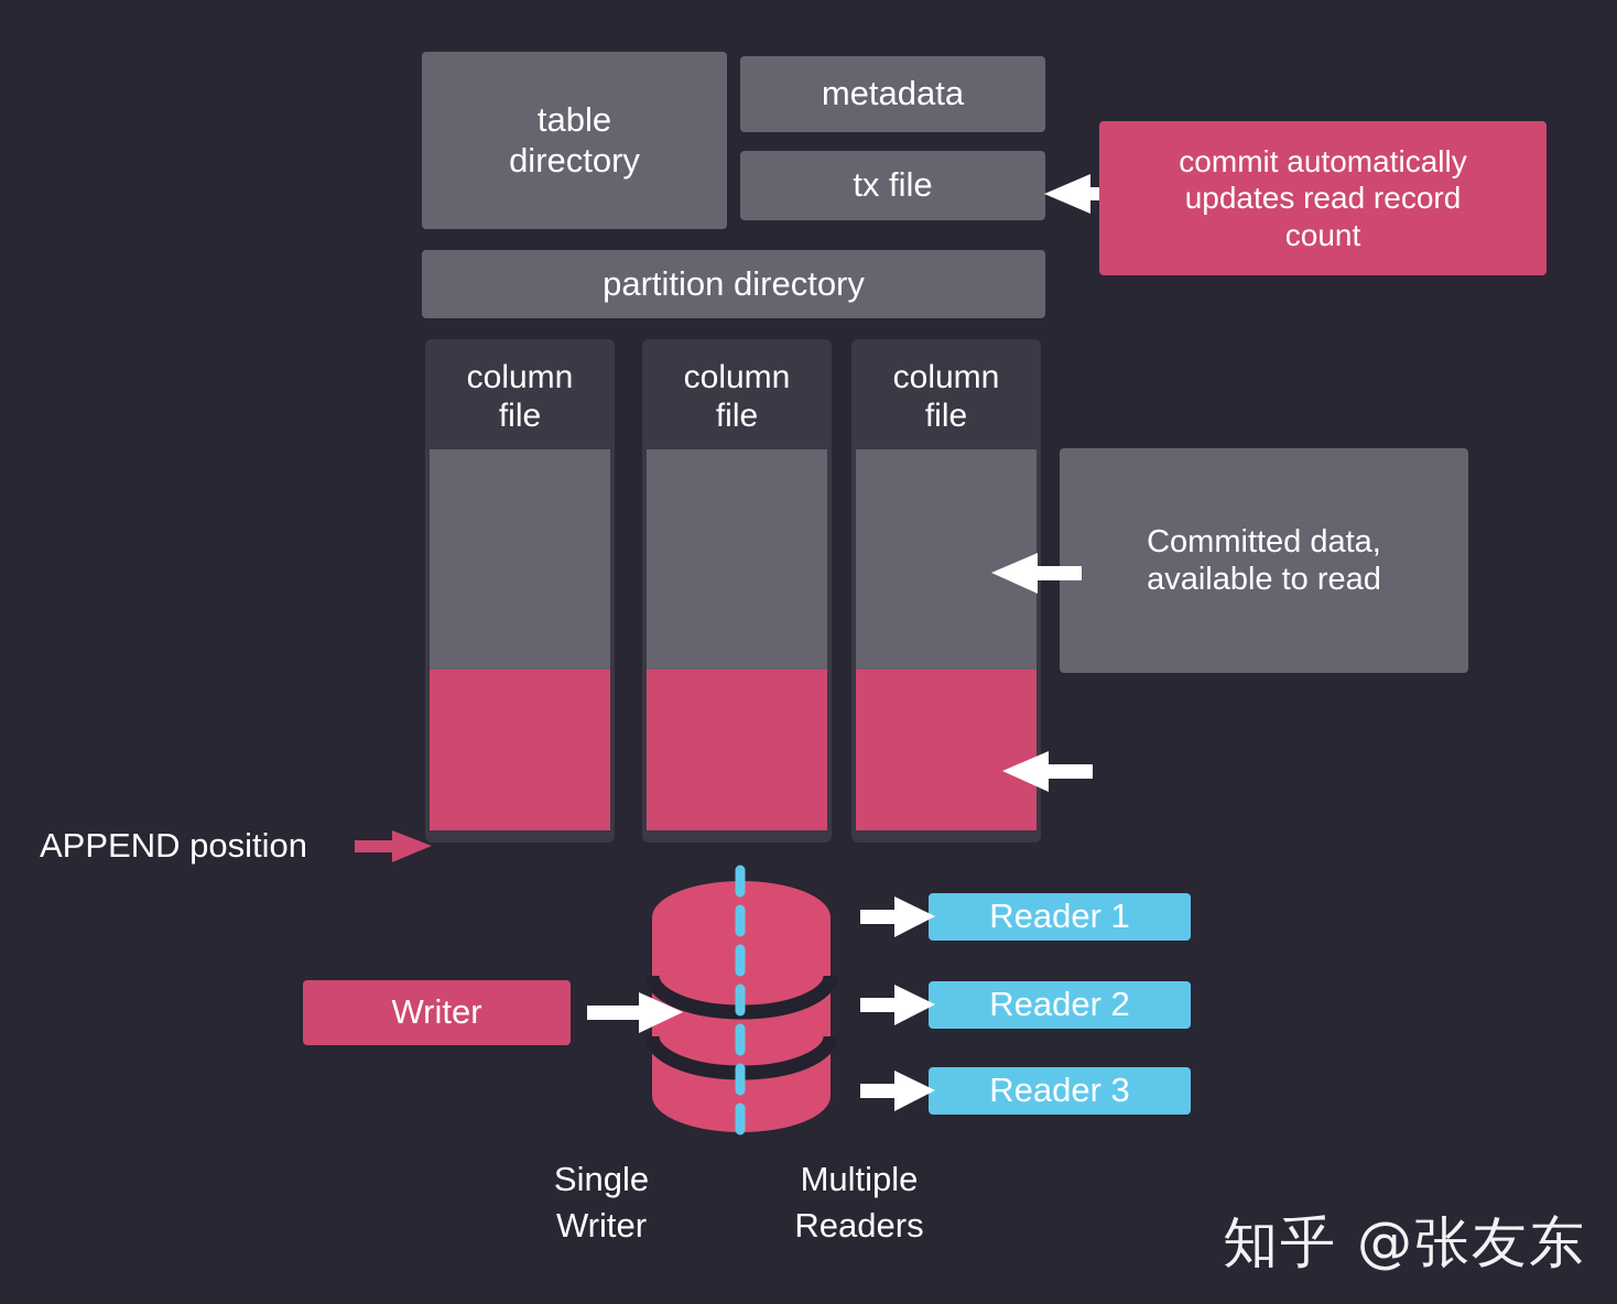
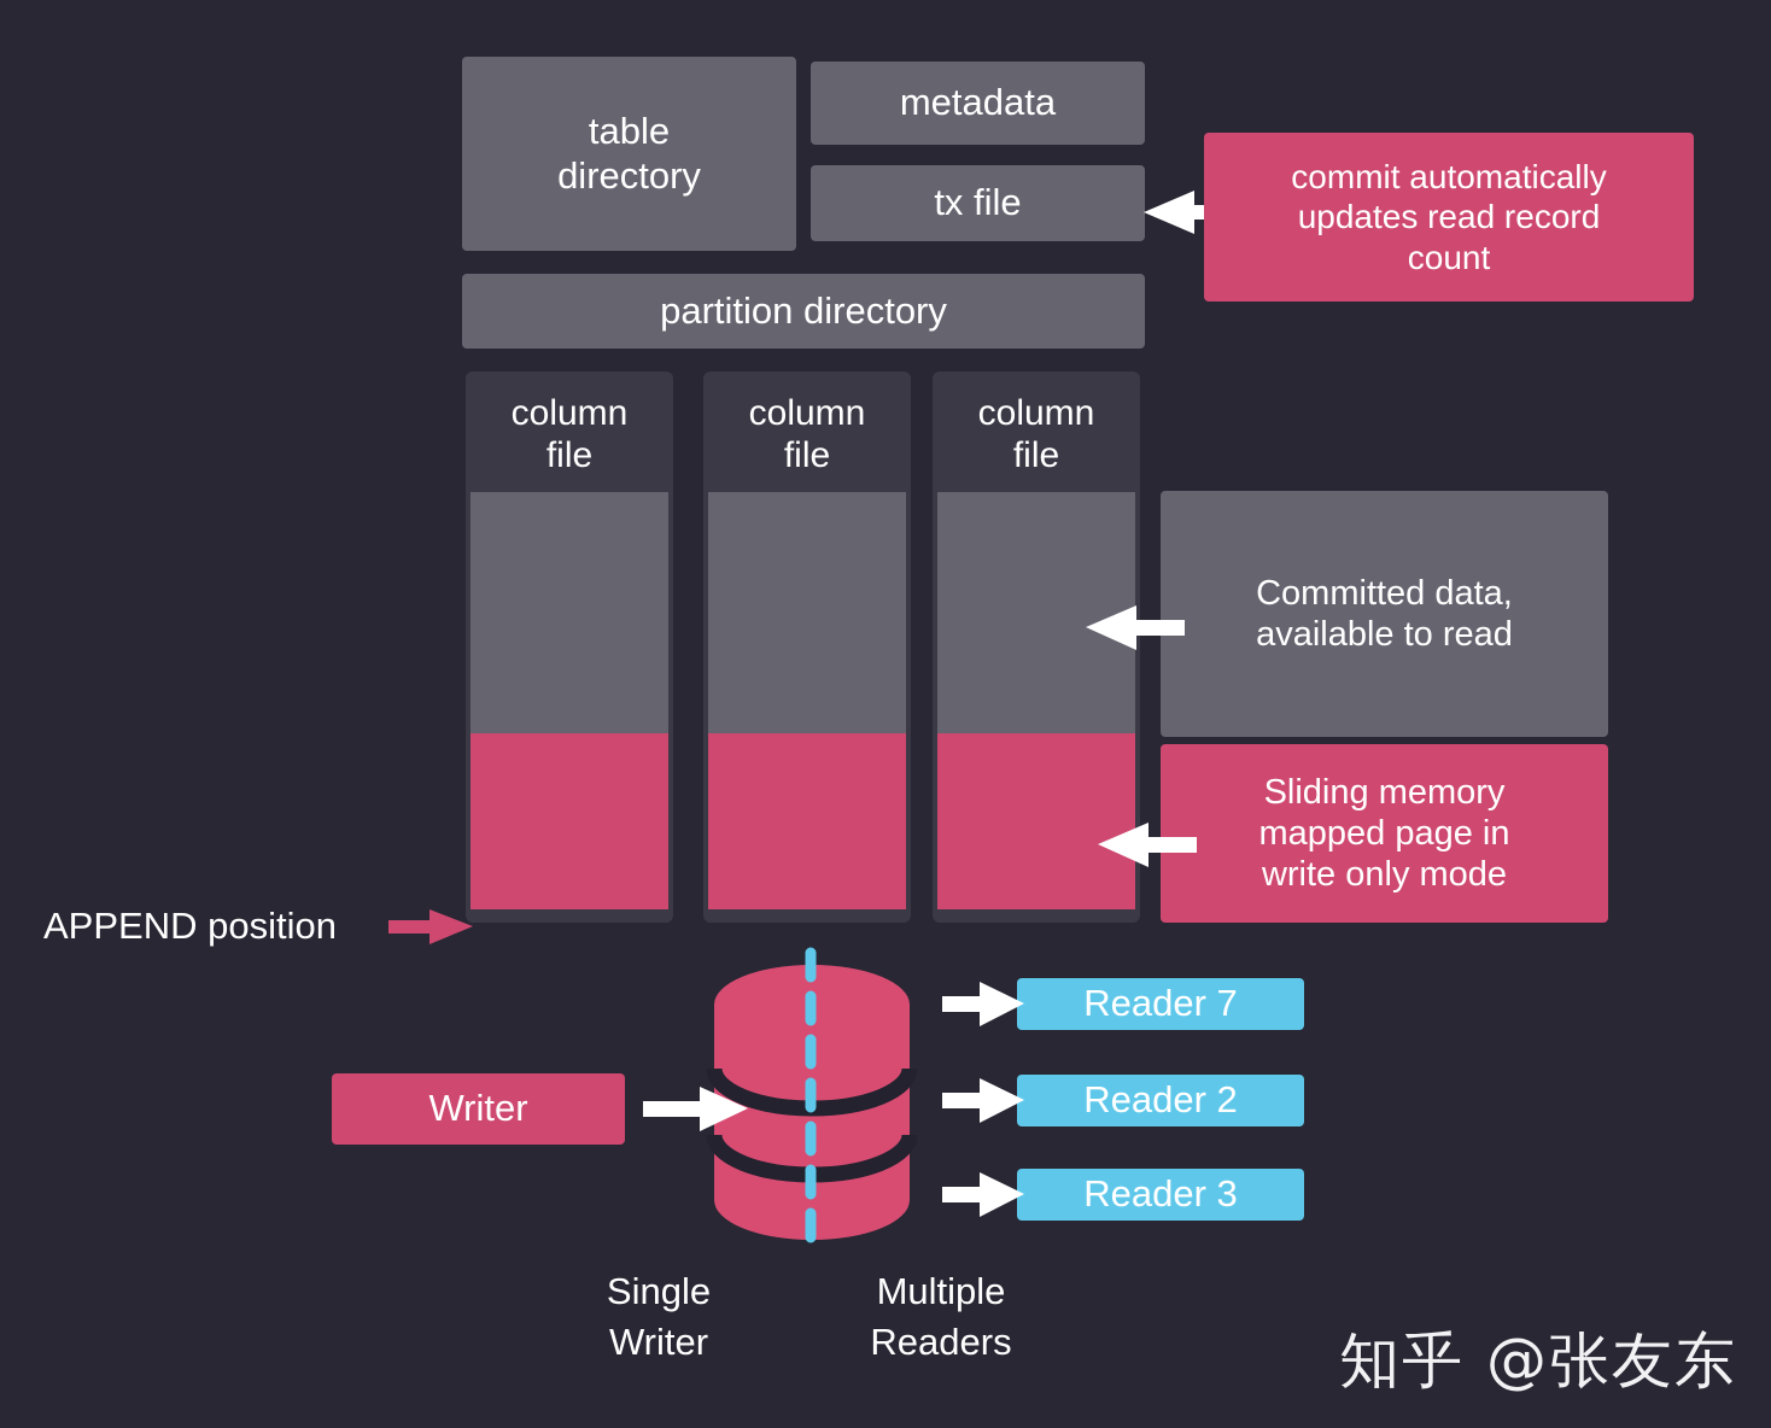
  table
  directory
  metadata
  tx file
  partition directory
  commit automatically
  updates read record
  count
  column
  file
  column
  file
  column
  file
  Committed data,
  available to read
+ Sliding memory
+ mapped page in
+ write only mode
  APPEND position
  Writer
- Reader 1
+ Reader 7
  Reader 2
  Reader 3
  Single
  Writer
  Multiple
  Readers
  知乎 @张友东
